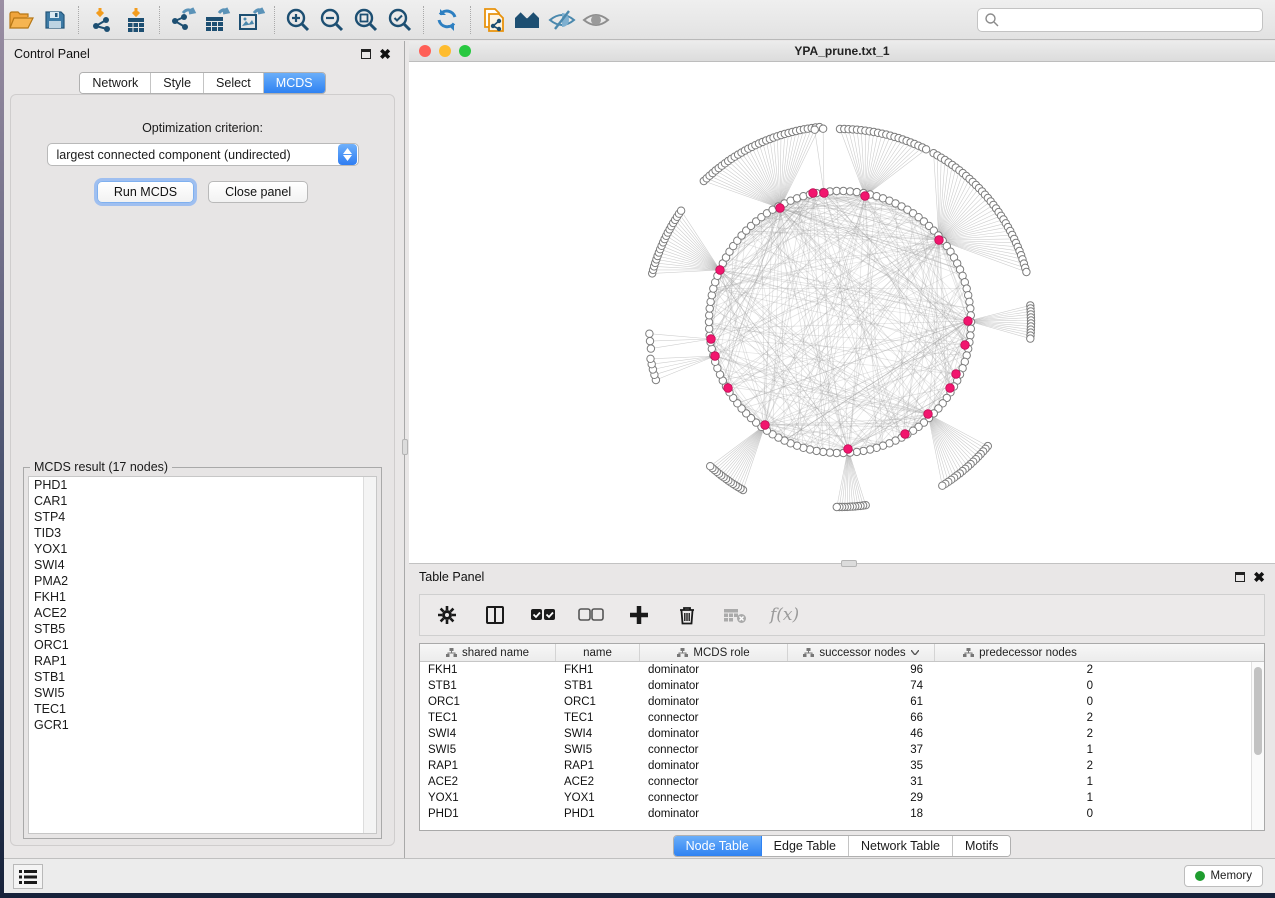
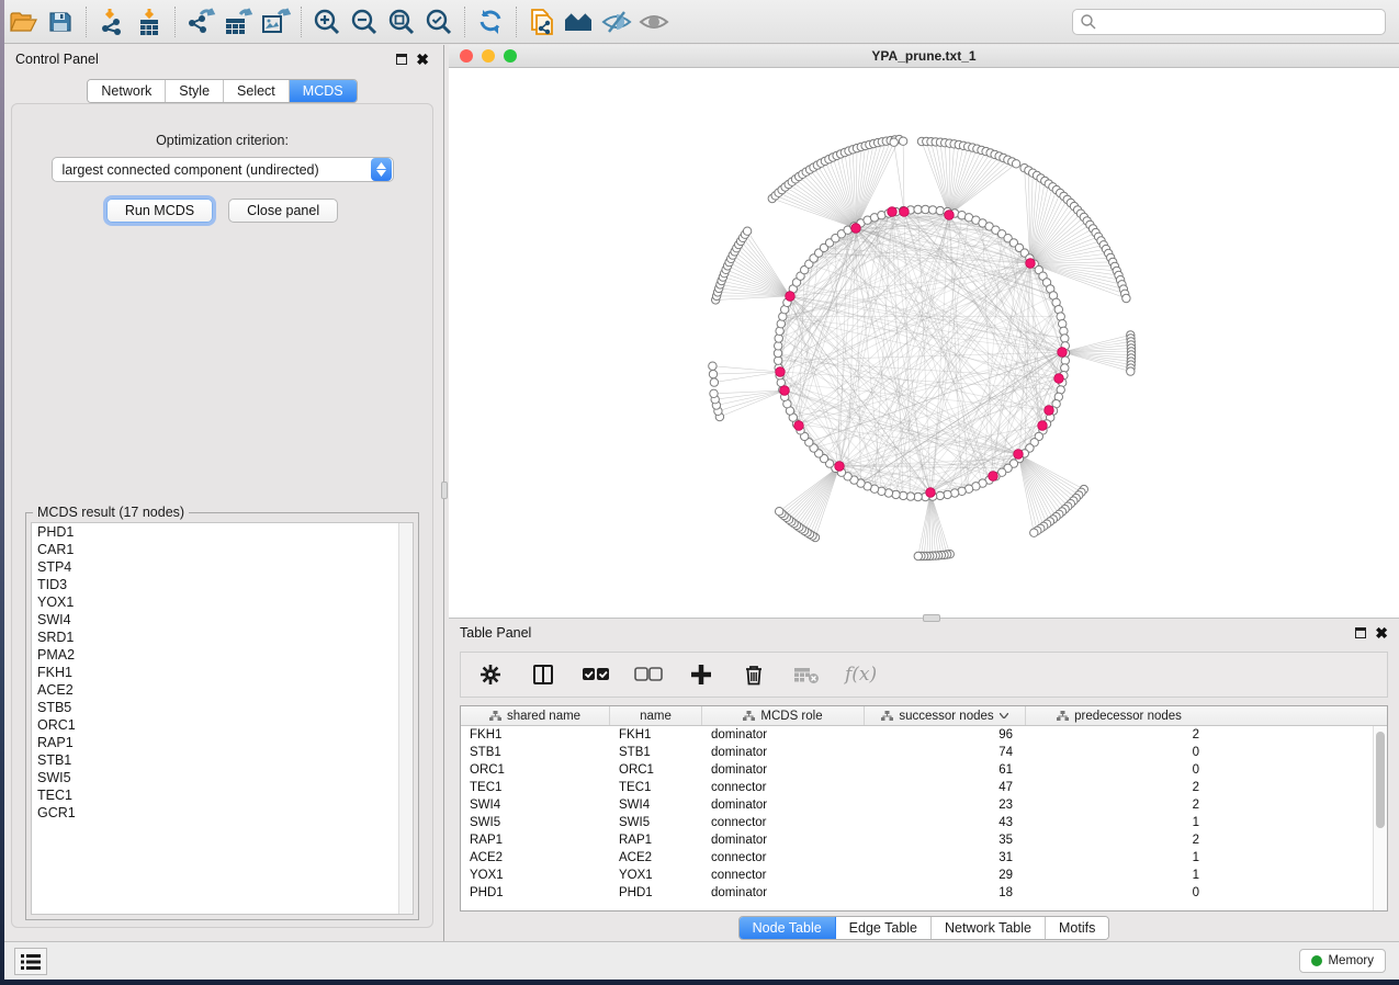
  Control Panel
  ✖
  Network
  Style
  Select
  MCDS
  Optimization criterion:
  largest connected component (undirected)
  Run MCDS
  Close panel
  MCDS result (17 nodes)
  PHD1
  CAR1
  STP4
  TID3
  YOX1
  SWI4
+ SRD1
  PMA2
  FKH1
  ACE2
  STB5
  ORC1
  RAP1
  STB1
  SWI5
  TEC1
  GCR1
  YPA_prune.txt_1
  Table Panel
  ✖
  f(x)
  shared name
  name
  MCDS role
  successor nodes
  predecessor nodes
  FKH1
  FKH1
  dominator
  96
  2
  STB1
  STB1
  dominator
  74
  0
  ORC1
  ORC1
  dominator
  61
  0
  TEC1
  TEC1
  connector
- 66
+ 47
  2
  SWI4
  SWI4
  dominator
- 46
+ 23
  2
  SWI5
  SWI5
  connector
- 37
+ 43
  1
  RAP1
  RAP1
  dominator
  35
  2
  ACE2
  ACE2
  connector
  31
  1
  YOX1
  YOX1
  connector
  29
  1
  PHD1
  PHD1
  dominator
  18
  0
  Node Table
  Edge Table
  Network Table
  Motifs
  Memory
